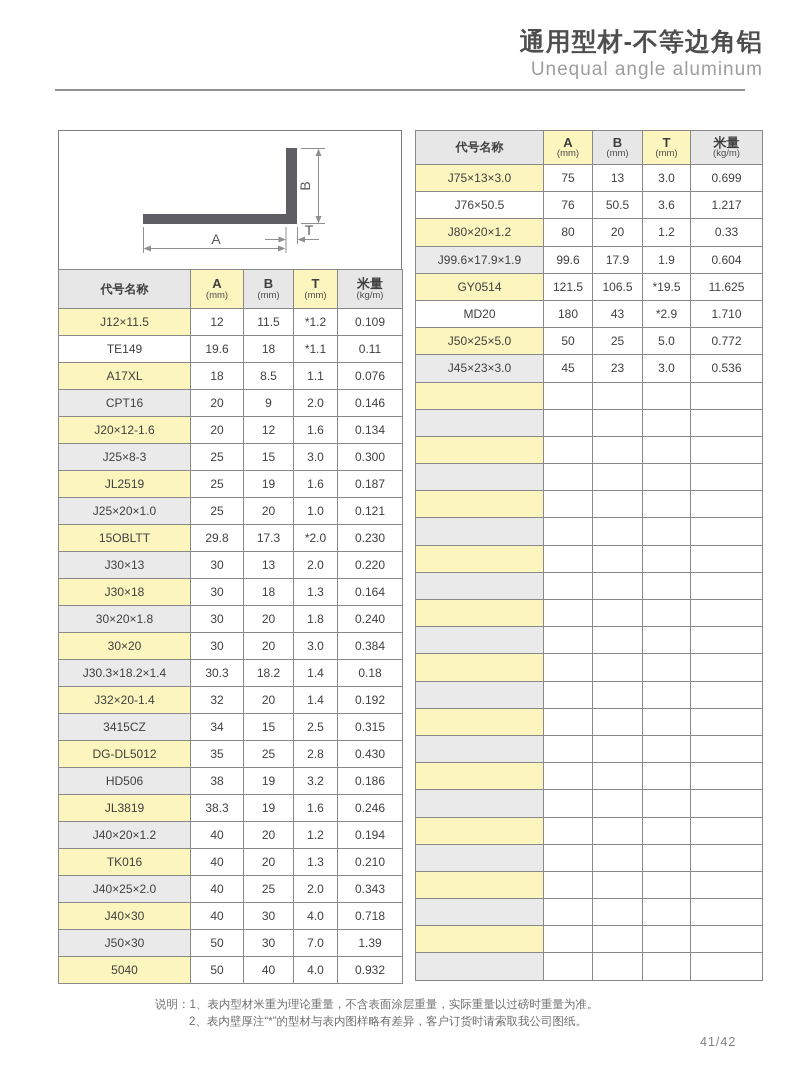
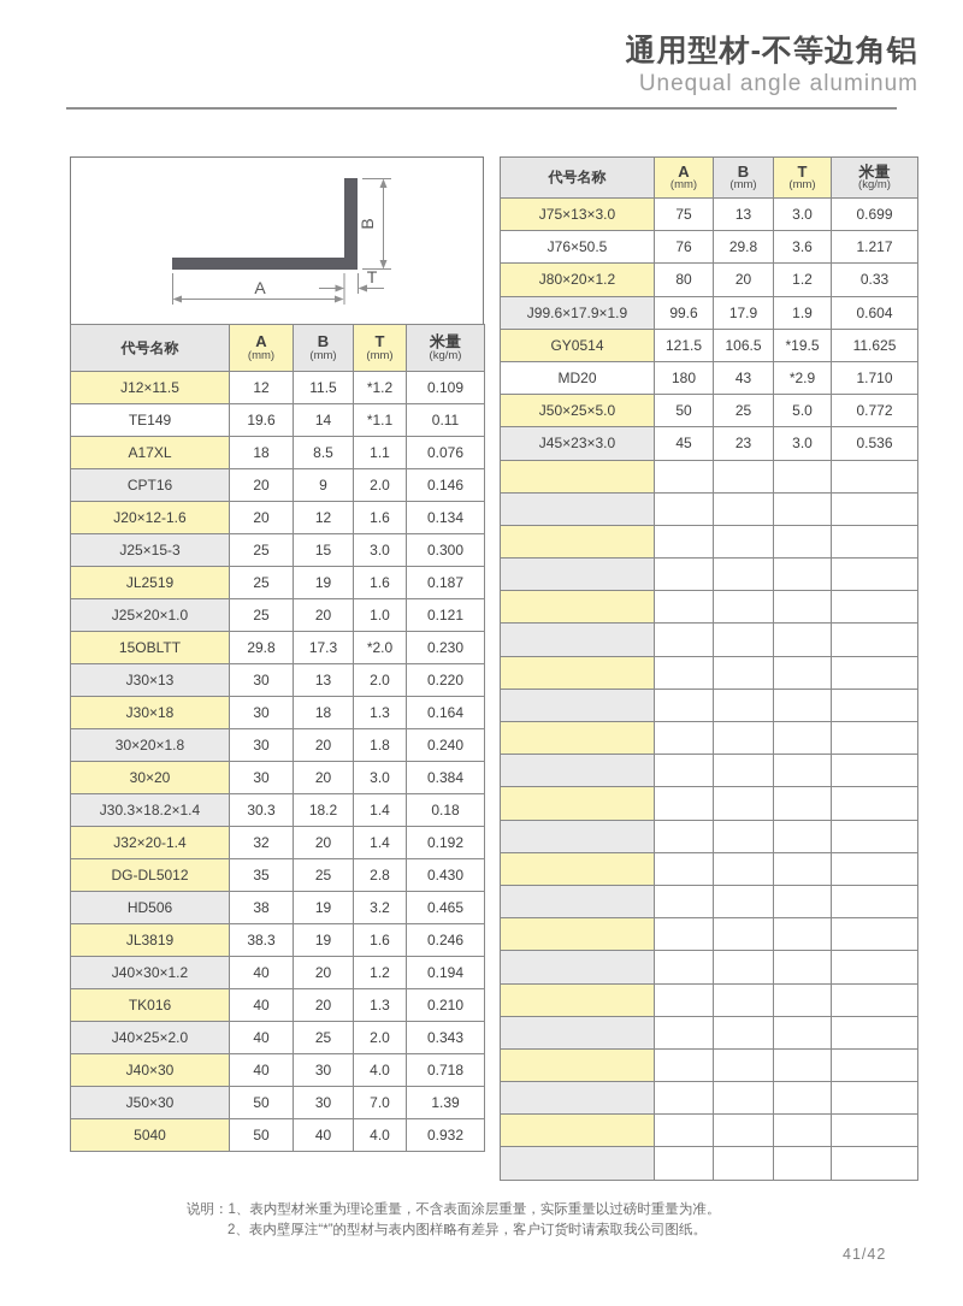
  通用型材-不等边角铝
  Unequal angle aluminum
  A
  T
  代号名称	A(mm)	B(mm)	T(mm)	米量(kg/m)
  J12×11.5	12	11.5	*1.2	0.109
- TE149	19.6	18	*1.1	0.11
+ TE149	19.6	14	*1.1	0.11
  A17XL	18	8.5	1.1	0.076
  CPT16	20	9	2.0	0.146
  J20×12-1.6	20	12	1.6	0.134
- J25×8-3	25	15	3.0	0.300
+ J25×15-3	25	15	3.0	0.300
  JL2519	25	19	1.6	0.187
  J25×20×1.0	25	20	1.0	0.121
  15OBLTT	29.8	17.3	*2.0	0.230
  J30×13	30	13	2.0	0.220
  J30×18	30	18	1.3	0.164
  30×20×1.8	30	20	1.8	0.240
  30×20	30	20	3.0	0.384
  J30.3×18.2×1.4	30.3	18.2	1.4	0.18
  J32×20-1.4	32	20	1.4	0.192
- 3415CZ	34	15	2.5	0.315
  DG-DL5012	35	25	2.8	0.430
- HD506	38	19	3.2	0.186
+ HD506	38	19	3.2	0.465
  JL3819	38.3	19	1.6	0.246
- J40×20×1.2	40	20	1.2	0.194
+ J40×30×1.2	40	20	1.2	0.194
  TK016	40	20	1.3	0.210
  J40×25×2.0	40	25	2.0	0.343
  J40×30	40	30	4.0	0.718
  J50×30	50	30	7.0	1.39
  5040	50	40	4.0	0.932
  代号名称	A(mm)	B(mm)	T(mm)	米量(kg/m)
  J75×13×3.0	75	13	3.0	0.699
- J76×50.5	76	50.5	3.6	1.217
+ J76×50.5	76	29.8	3.6	1.217
  J80×20×1.2	80	20	1.2	0.33
  J99.6×17.9×1.9	99.6	17.9	1.9	0.604
  GY0514	121.5	106.5	*19.5	11.625
  MD20	180	43	*2.9	1.710
  J50×25×5.0	50	25	5.0	0.772
  J45×23×3.0	45	23	3.0	0.536
  说明：1、表内型材米重为理论重量，不含表面涂层重量，实际重量以过磅时重量为准。
  2、表内壁厚注“*”的型材与表内图样略有差异，客户订货时请索取我公司图纸。
  41/42
